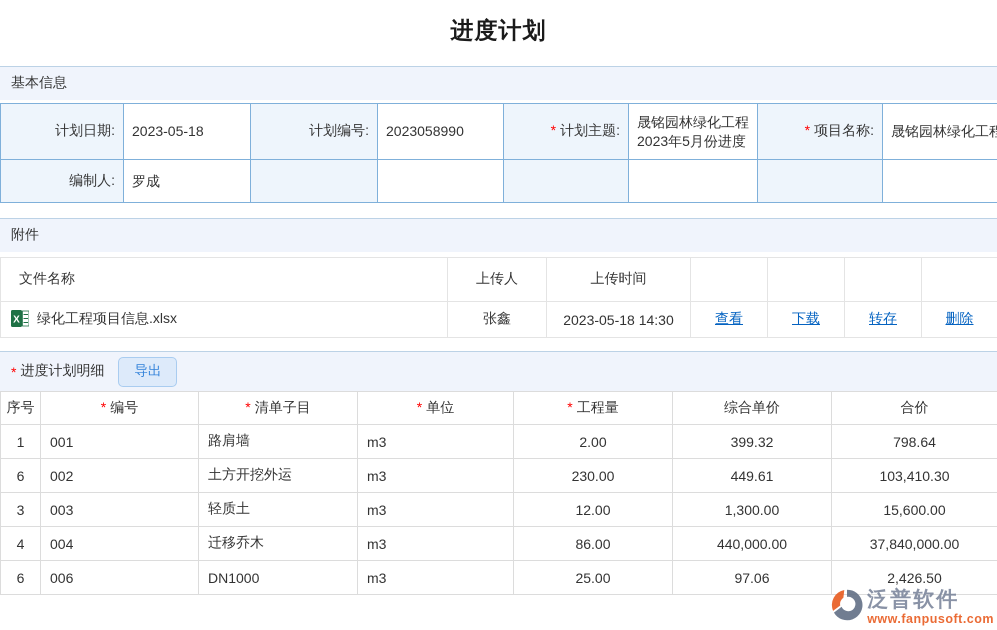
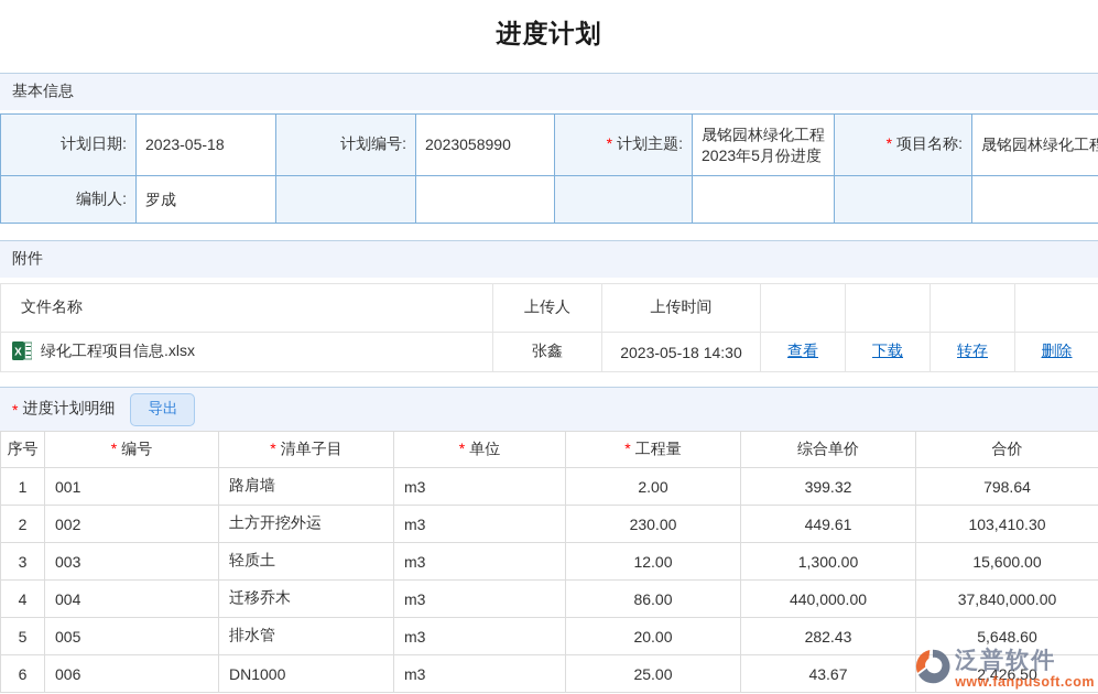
  进度计划
  基本信息
  计划日期:	2023-05-18	计划编号:	2023058990	* 计划主题:	晟铭园林绿化工程2023年5月份进度	* 项目名称:	晟铭园林绿化工程
  编制人:	罗成
  附件
  文件名称	上传人	上传时间
  X 绿化工程项目信息.xlsx	张鑫	2023-05-18 14:30	查看	下载	转存	删除
  *
  进度计划明细
  导出
  序号	* 编号	* 清单子目	* 单位	* 工程量	综合单价	合价
  1	001	路肩墙	m3	2.00	399.32	798.64
- 6	002	土方开挖外运	m3	230.00	449.61	103,410.30
+ 2	002	土方开挖外运	m3	230.00	449.61	103,410.30
  3	003	轻质土	m3	12.00	1,300.00	15,600.00
  4	004	迁移乔木	m3	86.00	440,000.00	37,840,000.00
+ 5	005	排水管	m3	20.00	282.43	5,648.60
- 6	006	DN1000	m3	25.00	97.06	2,426.50
+ 6	006	DN1000	m3	25.00	43.67	2,426.50
  泛普软件
  www.fanpusoft.com
